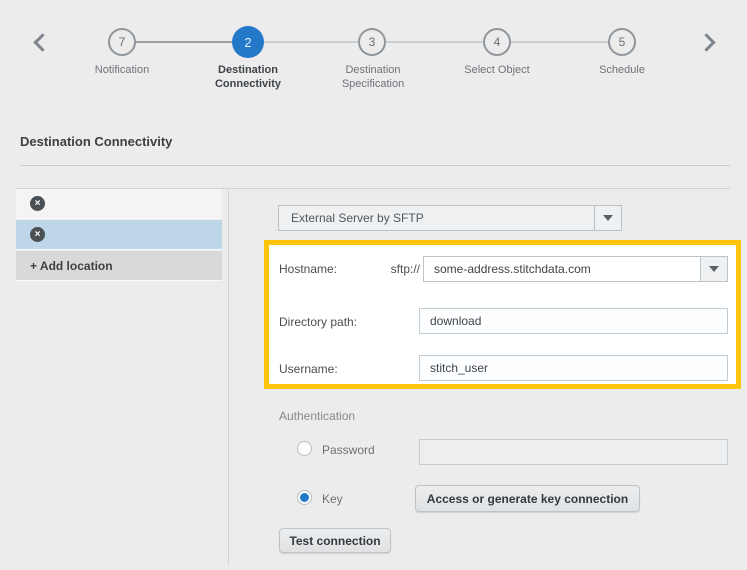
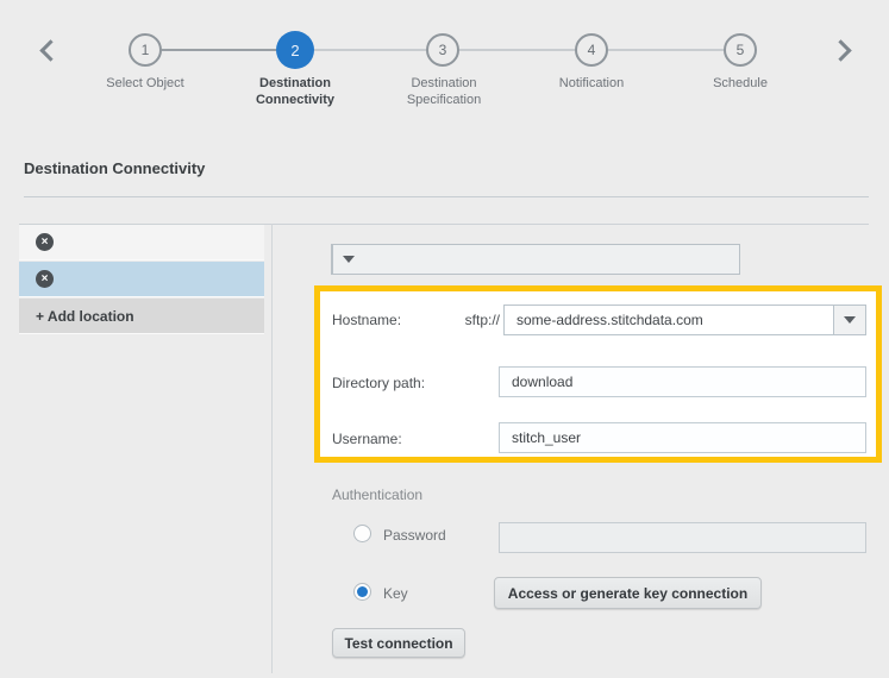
- 7
+ 1
  2
  3
  4
  5
- Notification
+ Select Object
  Destination Connectivity
  Destination Specification
- Select Object
+ Notification
  Schedule
  Destination Connectivity
  ×
  ×
  + Add location
- External Server by SFTP
  Hostname:
  sftp://
  some-address.stitchdata.com
  Directory path:
  download
  Username:
  stitch_user
  Authentication
  Password
  Key
  Access or generate key connection
  Test connection
